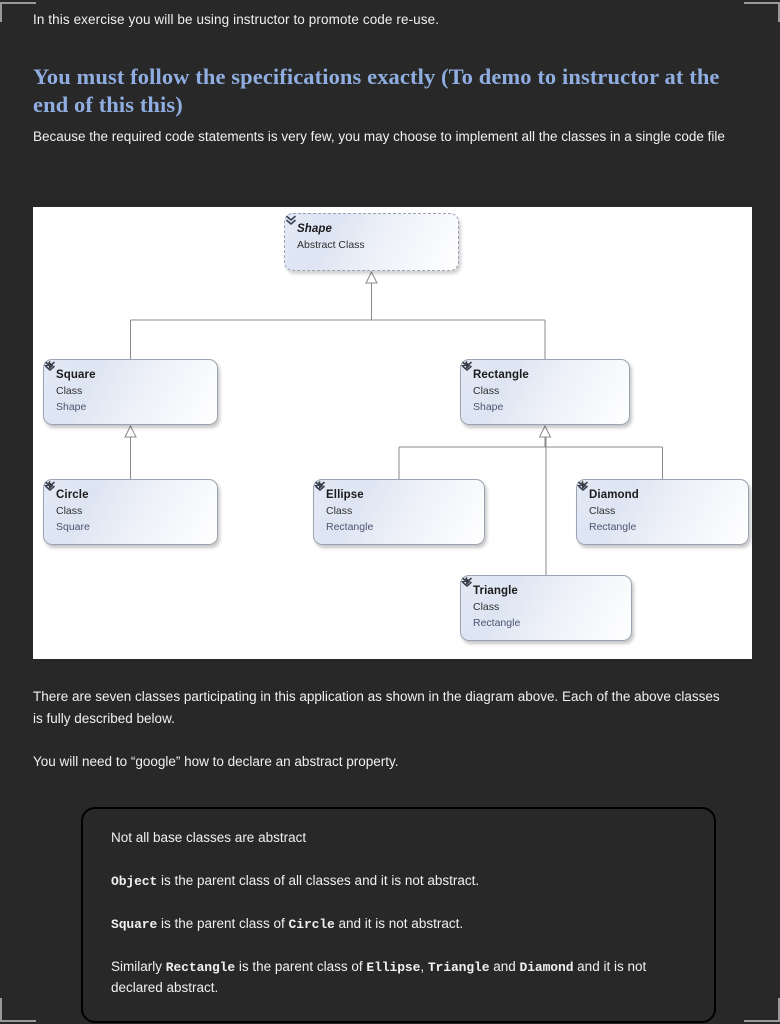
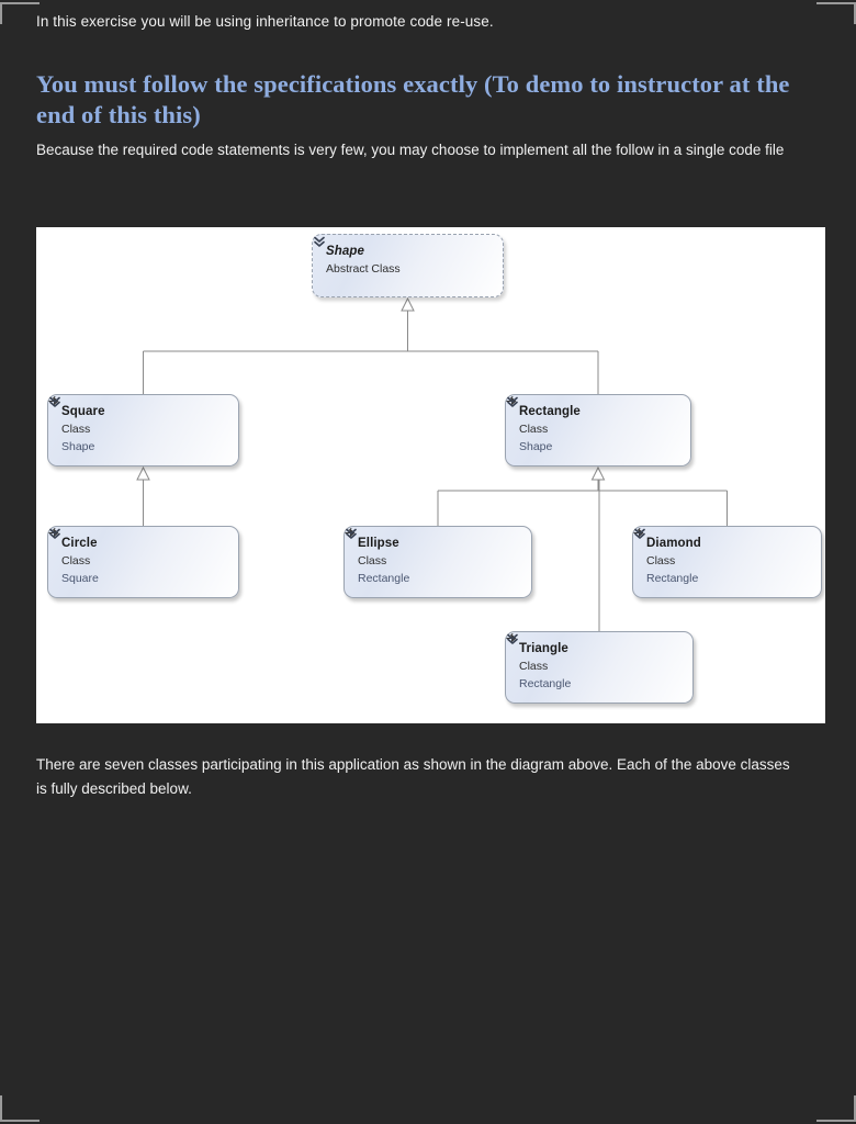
- In this exercise you will be using instructor to promote code re-use.
+ In this exercise you will be using inheritance to promote code re-use.
  You must follow the specifications exactly (To demo to instructor at the end of this this)
- Because the required code statements is very few, you may choose to implement all the classes in a single code file
+ Because the required code statements is very few, you may choose to implement all the follow in a single code file
  Shape
  Abstract Class
  Square
  Class
  Shape
  Rectangle
  Class
  Shape
  Circle
  Class
  Square
  Ellipse
  Class
  Rectangle
  Diamond
  Class
  Rectangle
  Triangle
  Class
  Rectangle
  There are seven classes participating in this application as shown in the diagram above. Each of the above classes is fully described below.
- You will need to “google” how to declare an abstract property.
- Not all base classes are abstract
- Object is the parent class of all classes and it is not abstract.
- Square is the parent class of Circle and it is not abstract.
- Similarly Rectangle is the parent class of Ellipse, Triangle and Diamond and it is not declared abstract.
